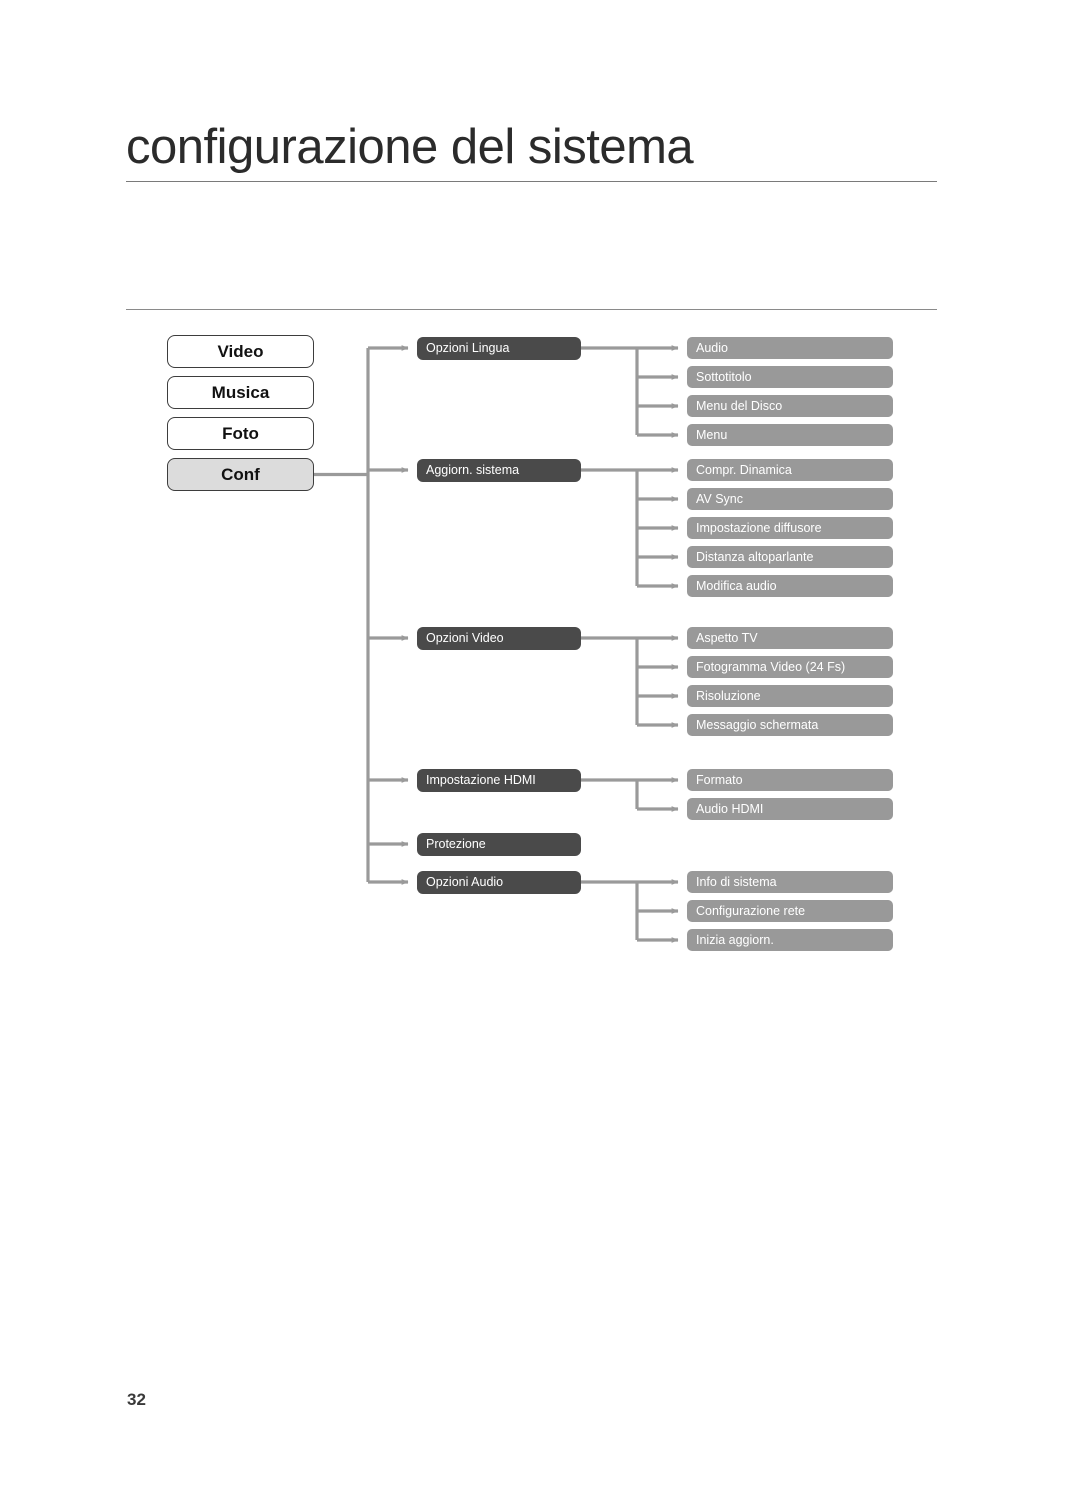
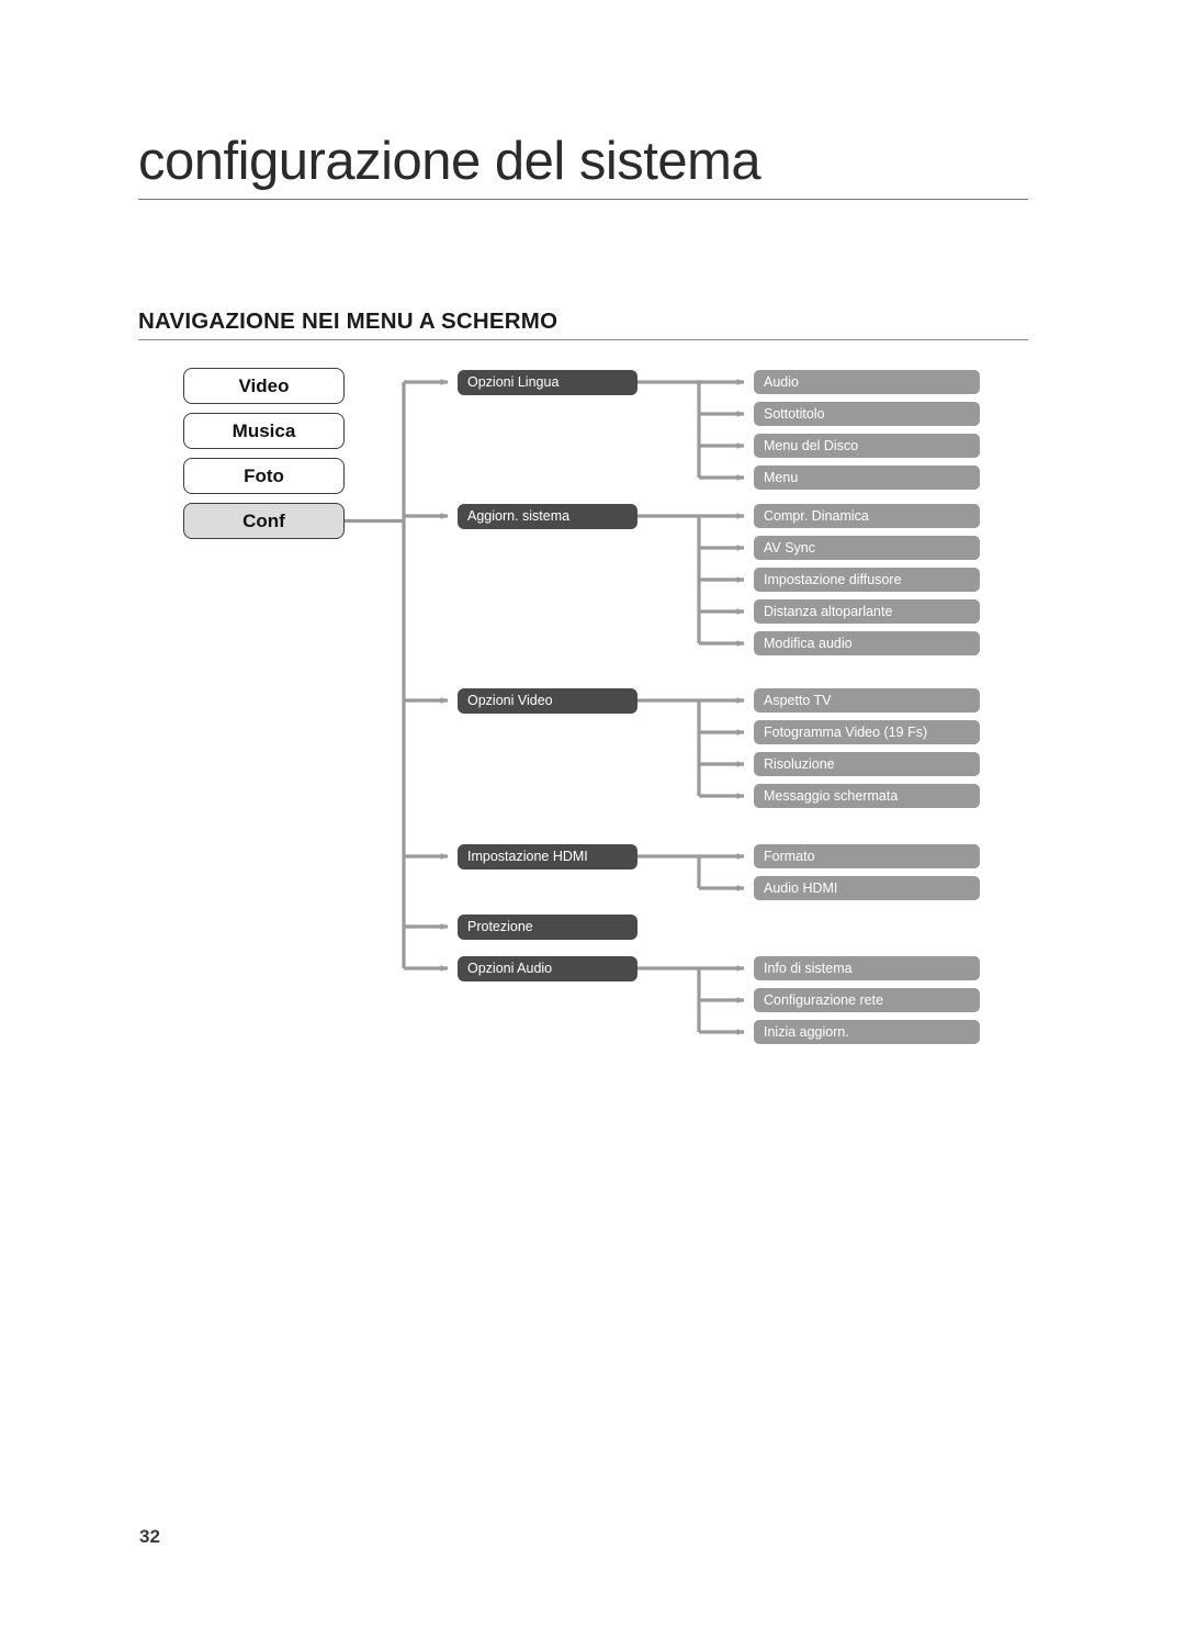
  configurazione del sistema
+ NAVIGAZIONE NEI MENU A SCHERMO
  Video
  Musica
  Foto
  Conf
  Opzioni Lingua
  Audio
  Sottotitolo
  Menu del Disco
  Menu
  Aggiorn. sistema
  Compr. Dinamica
  AV Sync
  Impostazione diffusore
  Distanza altoparlante
  Modifica audio
  Opzioni Video
  Aspetto TV
- Fotogramma Video (24 Fs)
+ Fotogramma Video (19 Fs)
  Risoluzione
  Messaggio schermata
  Impostazione HDMI
  Formato
  Audio HDMI
  Protezione
  Opzioni Audio
  Info di sistema
  Configurazione rete
  Inizia aggiorn.
  32
